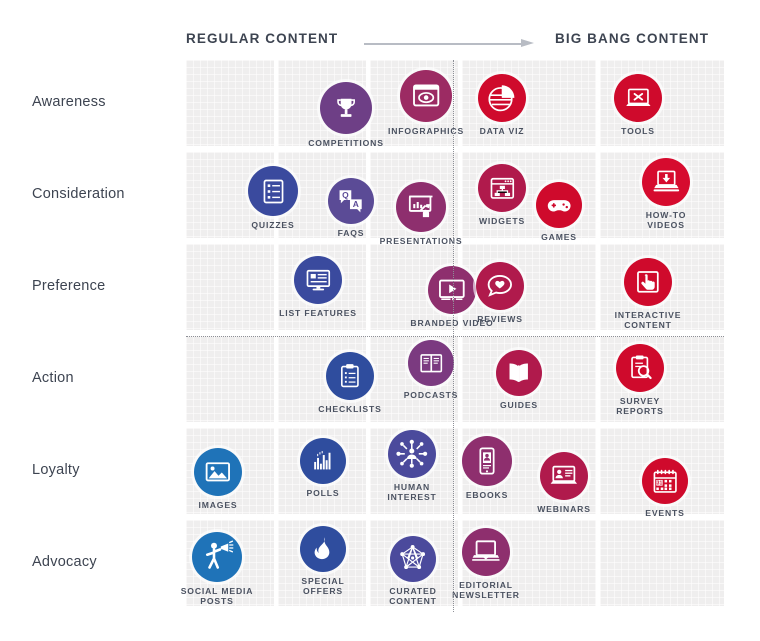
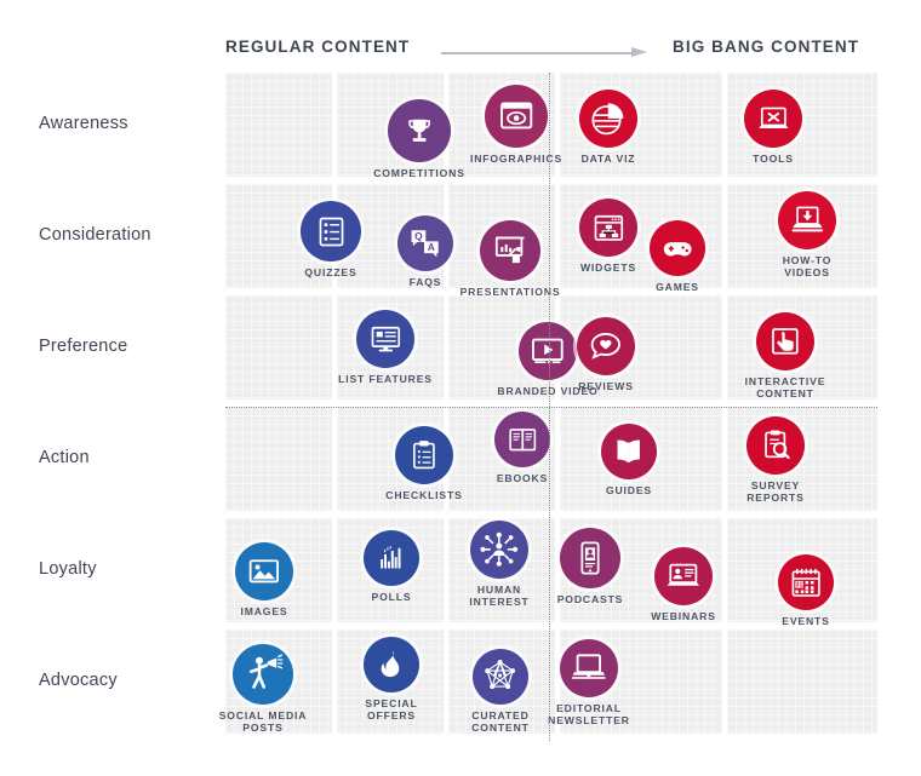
  REGULAR CONTENT
  BIG BANG CONTENT
  Awareness
  Consideration
  Preference
  Action
  Loyalty
  Advocacy
  COMPETITIONS
  INFOGRAPHICS
  DATA VIZ
  TOOLS
  QUIZZES
  Q
  A
  FAQS
  PRESENTATIONS
  WIDGETS
  GAMES
  HOW-TO
  VIDEOS
  LIST FEATURES
  BRANDED VIDEO
  REVIEWS
  INTERACTIVE
  CONTENT
  CHECKLISTS
- PODCASTS
+ EBOOKS
  GUIDES
  SURVEY
  REPORTS
  IMAGES
  POLLS
  HUMAN
  INTEREST
- EBOOKS
+ PODCASTS
  WEBINARS
  EVENTS
  SOCIAL MEDIA
  POSTS
  SPECIAL
  OFFERS
  CURATED
  CONTENT
  EDITORIAL
  NEWSLETTER
